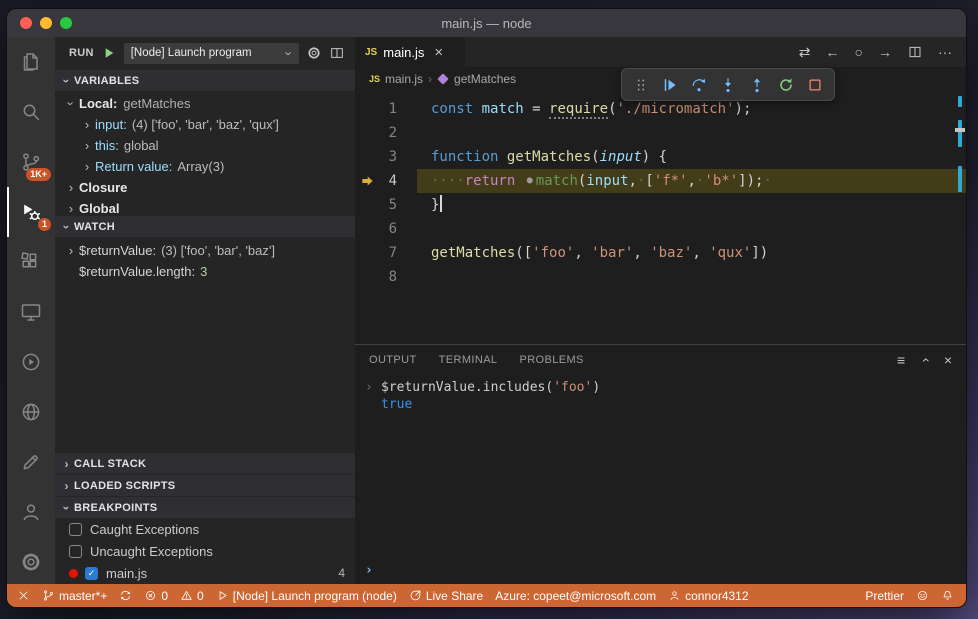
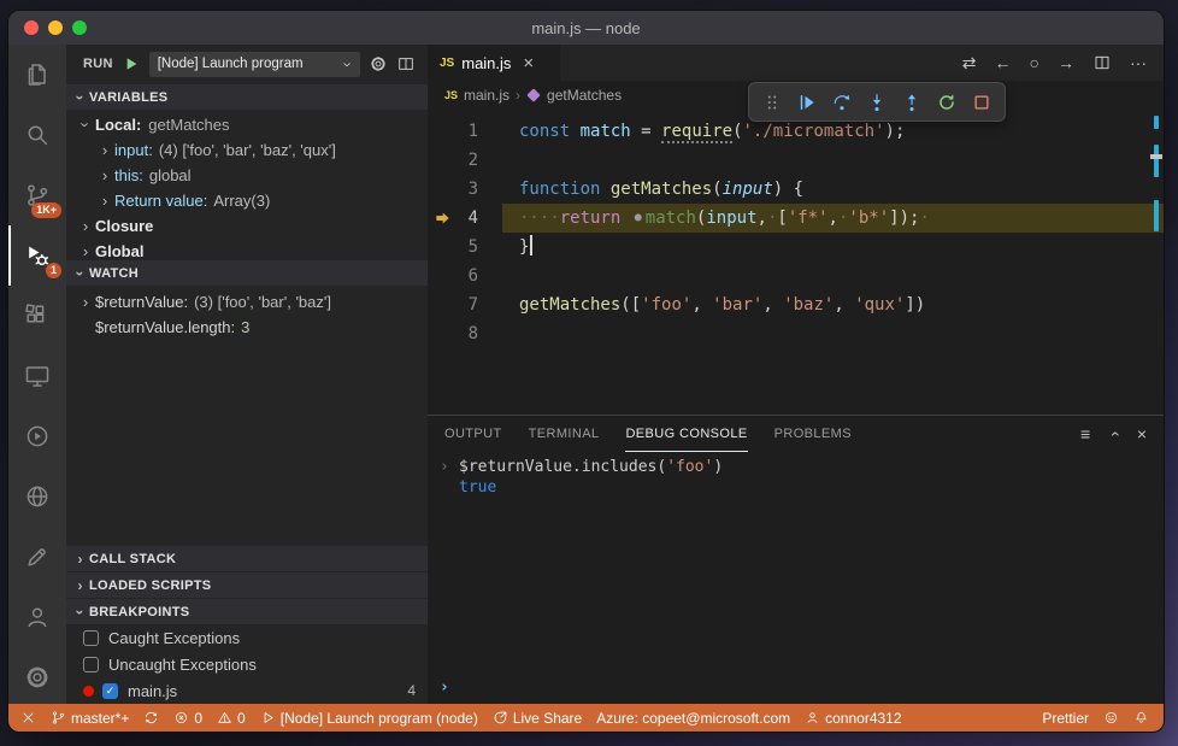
  main.js — node
  1K+
  1
  RUN
  [Node] Launch program
  VARIABLES
  Local:
  getMatches
  ›
  input:
  (4) ['foo', 'bar', 'baz', 'qux']
  ›
  this:
  global
  ›
  Return value:
  Array(3)
  ›
  Closure
  ›
  Global
  WATCH
  ›
  $returnValue:
  (3) ['foo', 'bar', 'baz']
  $returnValue.length:
  3
  ›
  CALL STACK
  ›
  LOADED SCRIPTS
  BREAKPOINTS
  Caught Exceptions
  Uncaught Exceptions
  ✓
  main.js
  4
  JS
  main.js
  ×
  ⇄
  ←
  ○
  →
  ···
  JS
  main.js
  ›
  getMatches
  1
  const match = require('./micromatch');
  2
  3
  function getMatches(input) {
  4
  ····return ● match(input,·['f*',·'b*']);·
  5
  }
  6
  7
  getMatches(['foo', 'bar', 'baz', 'qux'])
  8
  OUTPUT
  TERMINAL
+ DEBUG CONSOLE
  PROBLEMS
  ≡
  ×
  ›
  $returnValue.includes('foo')
  true
  ›
  master*+
  0
  0
  [Node] Launch program (node)
  Live Share
  Azure: copeet@microsoft.com
  connor4312
  Prettier
